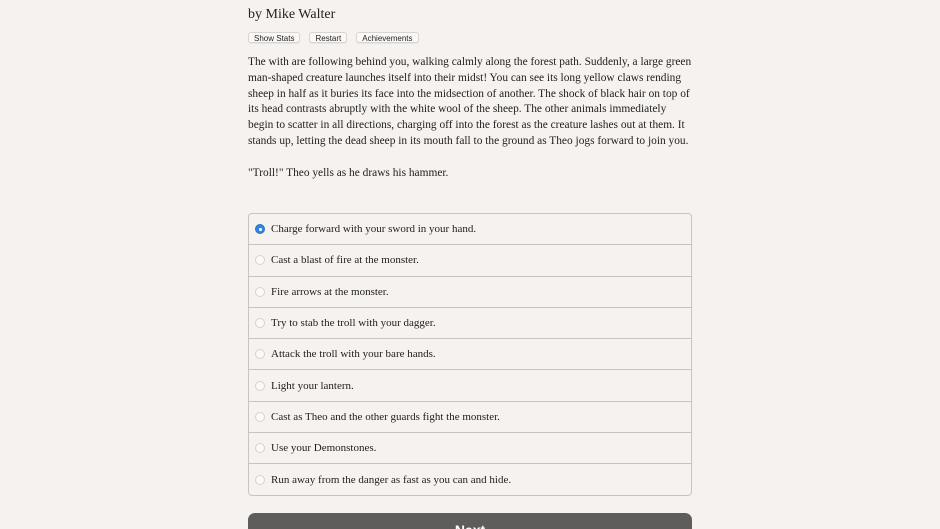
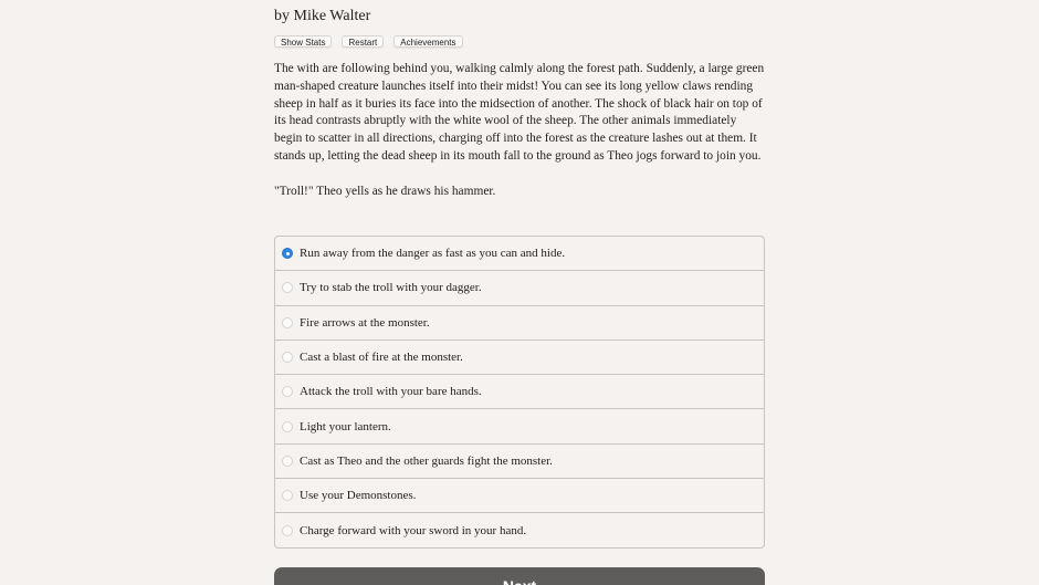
  by Mike Walter
  Show Stats
  Restart
  Achievements
  The with are following behind you, walking calmly along the forest path. Suddenly, a large green man-shaped creature launches itself into their midst! You can see its long yellow claws rending sheep in half as it buries its face into the midsection of another. The shock of black hair on top of its head contrasts abruptly with the white wool of the sheep. The other animals immediately begin to scatter in all directions, charging off into the forest as the creature lashes out at them. It stands up, letting the dead sheep in its mouth fall to the ground as Theo jogs forward to join you.
  "Troll!" Theo yells as he draws his hammer.
- Charge forward with your sword in your hand.
+ Run away from the danger as fast as you can and hide.
- Cast a blast of fire at the monster.
+ Try to stab the troll with your dagger.
  Fire arrows at the monster.
- Try to stab the troll with your dagger.
+ Cast a blast of fire at the monster.
  Attack the troll with your bare hands.
  Light your lantern.
  Cast as Theo and the other guards fight the monster.
  Use your Demonstones.
- Run away from the danger as fast as you can and hide.
+ Charge forward with your sword in your hand.
